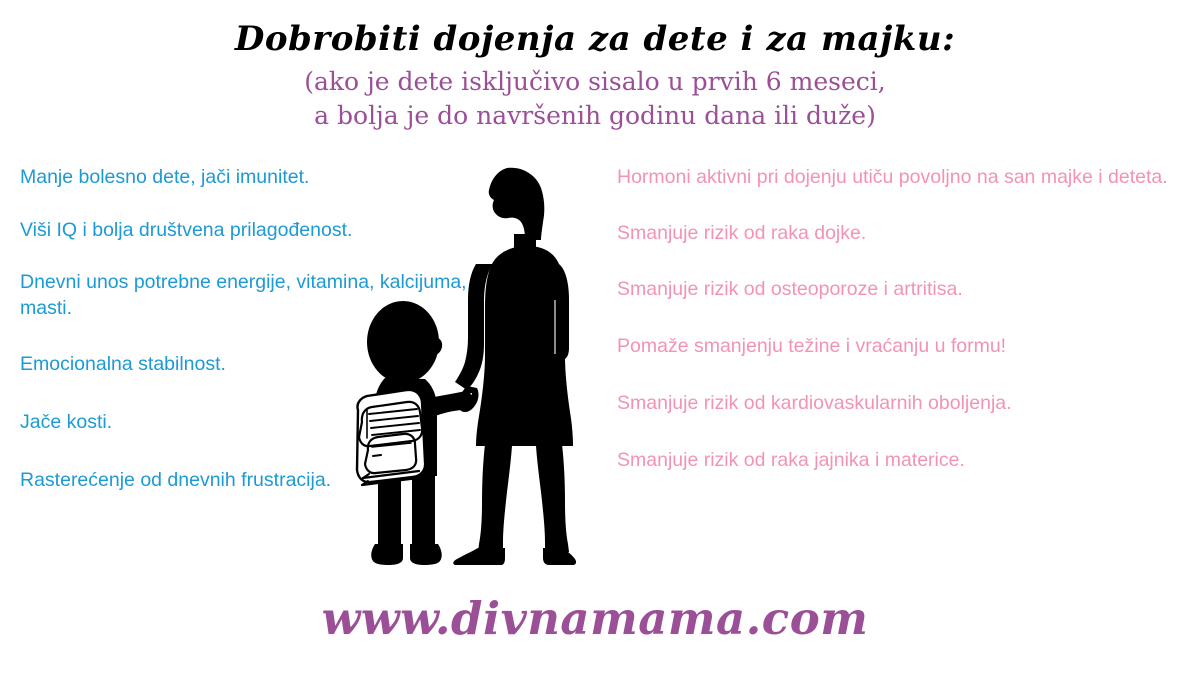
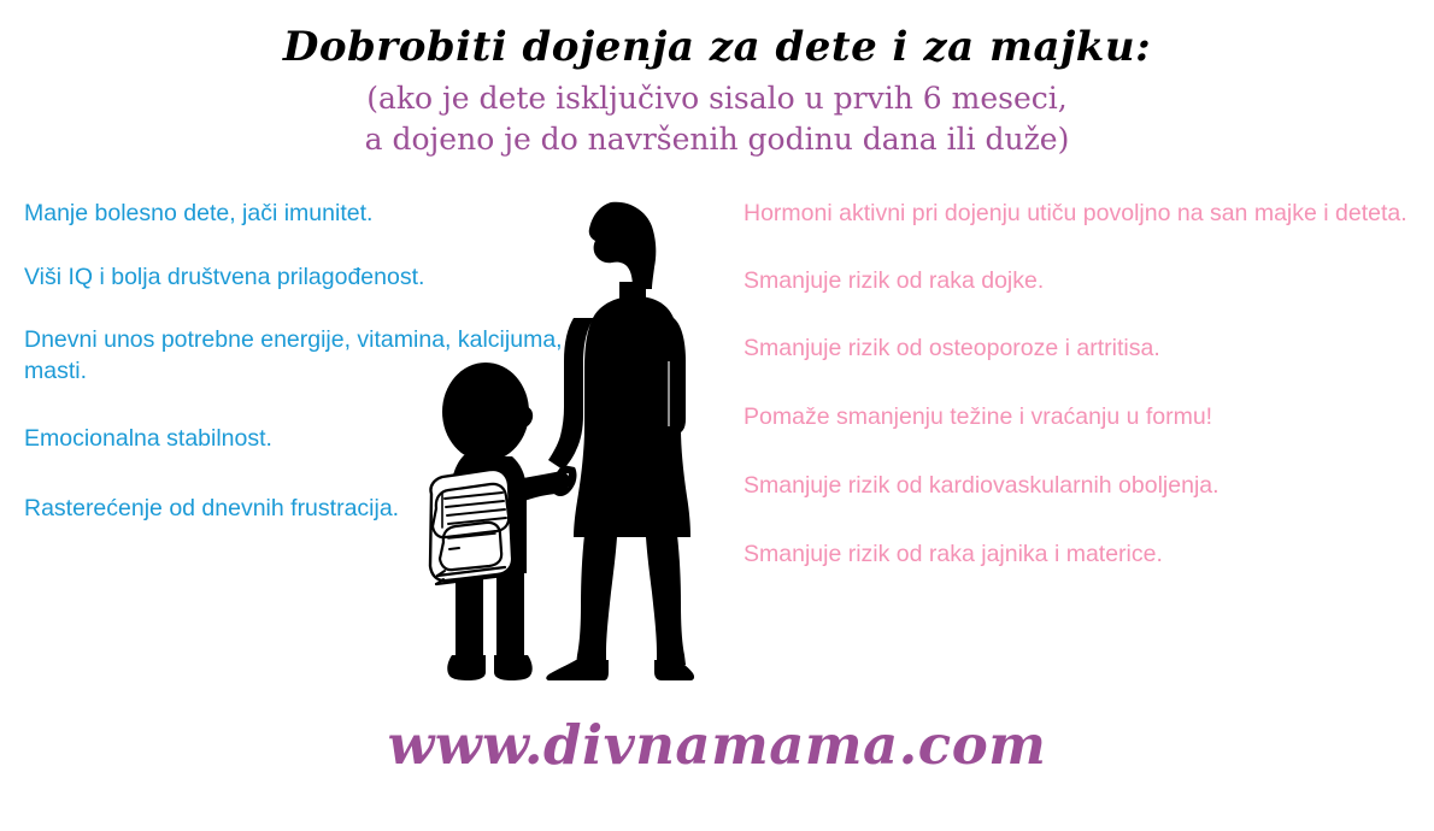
  Dobrobiti dojenja za dete i za majku:
  (ako je dete isključivo sisalo u prvih 6 meseci,
- a bolja je do navršenih godinu dana ili duže)
+ a dojeno je do navršenih godinu dana ili duže)
  Manje bolesno dete, jači imunitet.
  Viši IQ i bolja društvena prilagođenost.
  Dnevni unos potrebne energije, vitamina, kalcijuma, masti.
  Emocionalna stabilnost.
- Jače kosti.
  Rasterećenje od dnevnih frustracija.
  Hormoni aktivni pri dojenju utiču povoljno na san majke i deteta.
  Smanjuje rizik od raka dojke.
  Smanjuje rizik od osteoporoze i artritisa.
  Pomaže smanjenju težine i vraćanju u formu!
  Smanjuje rizik od kardiovaskularnih oboljenja.
  Smanjuje rizik od raka jajnika i materice.
  www.divnamama.com
